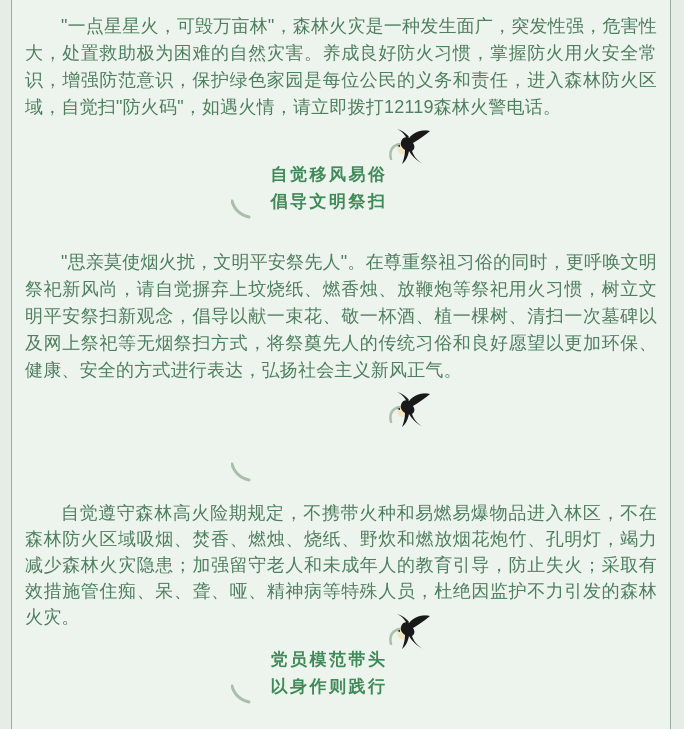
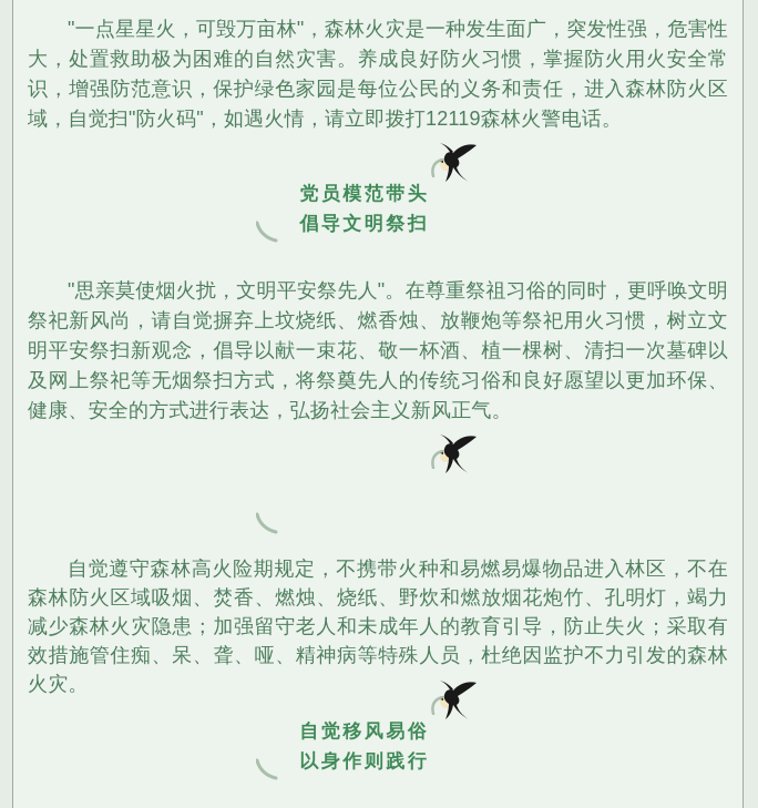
  "一点星星火，可毁万亩林"，森林火灾是一种发生面广，突发性强，危害性大，处置救助极为困难的自然灾害。养成良好防火习惯，掌握防火用火安全常识，增强防范意识，保护绿色家园是每位公民的义务和责任，进入森林防火区域，自觉扫"防火码"，如遇火情，请立即拨打12119森林火警电话。
- 自觉移风易俗
+ 党员模范带头
  倡导文明祭扫
  "思亲莫使烟火扰，文明平安祭先人"。在尊重祭祖习俗的同时，更呼唤文明祭祀新风尚，请自觉摒弃上坟烧纸、燃香烛、放鞭炮等祭祀用火习惯，树立文明平安祭扫新观念，倡导以献一束花、敬一杯酒、植一棵树、清扫一次墓碑以及网上祭祀等无烟祭扫方式，将祭奠先人的传统习俗和良好愿望以更加环保、健康、安全的方式进行表达，弘扬社会主义新风正气。
  自觉遵守森林高火险期规定，不携带火种和易燃易爆物品进入林区，不在森林防火区域吸烟、焚香、燃烛、烧纸、野炊和燃放烟花炮竹、孔明灯，竭力减少森林火灾隐患；加强留守老人和未成年人的教育引导，防止失火；采取有效措施管住痴、呆、聋、哑、精神病等特殊人员，杜绝因监护不力引发的森林火灾。
- 党员模范带头
+ 自觉移风易俗
  以身作则践行
